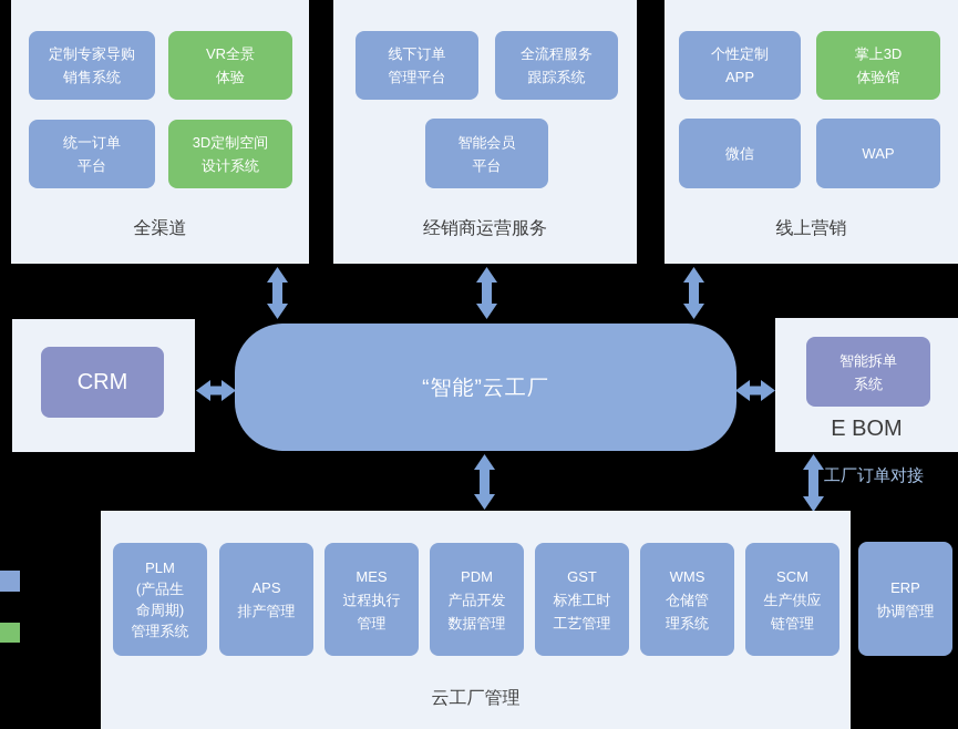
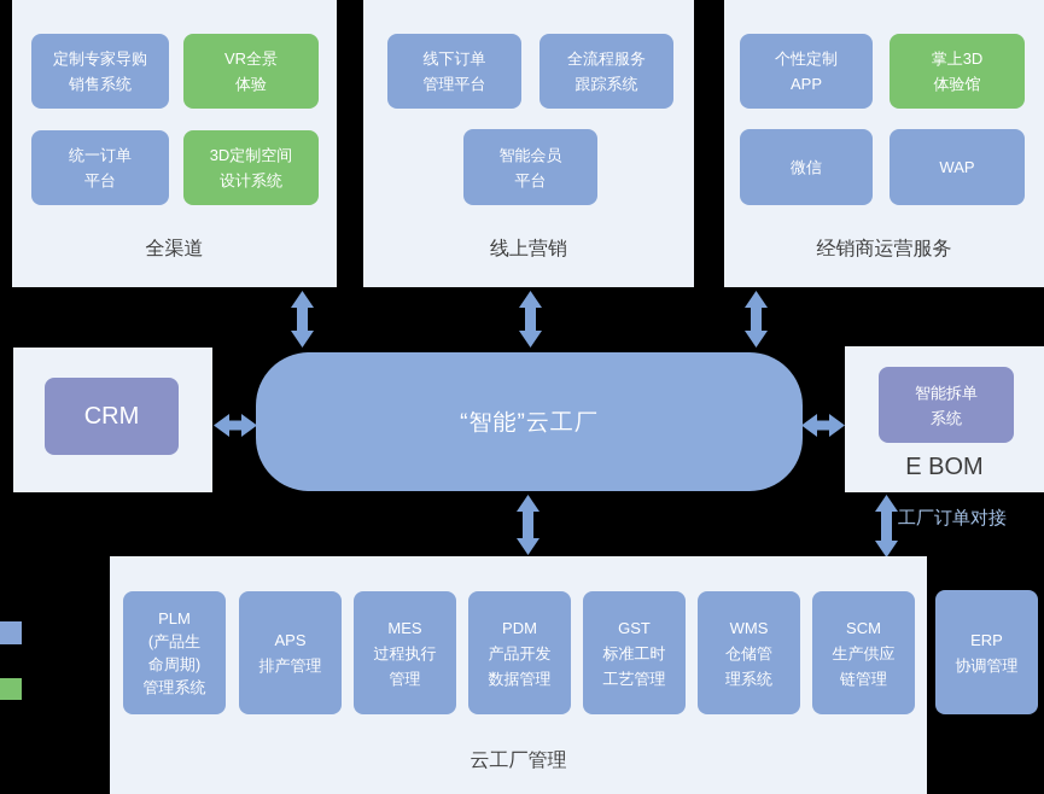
  定制专家导购
  销售系统
  VR全景
  体验
  统一订单
  平台
  3D定制空间
  设计系统
  全渠道
  线下订单
  管理平台
  全流程服务
  跟踪系统
  智能会员
  平台
- 经销商运营服务
+ 线上营销
  个性定制
  APP
  掌上3D
  体验馆
  微信
  WAP
- 线上营销
+ 经销商运营服务
  CRM
  “智能”云工厂
  智能拆单
  系统
  E BOM
  工厂订单对接
  PLM
  (产品生
  命周期)
  管理系统
  APS
  排产管理
  MES
  过程执行
  管理
  PDM
  产品开发
  数据管理
  GST
  标准工时
  工艺管理
  WMS
  仓储管
  理系统
  SCM
  生产供应
  链管理
  云工厂管理
  ERP
  协调管理
